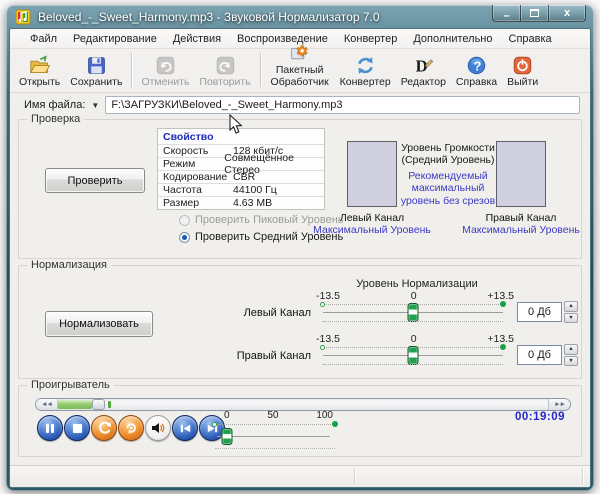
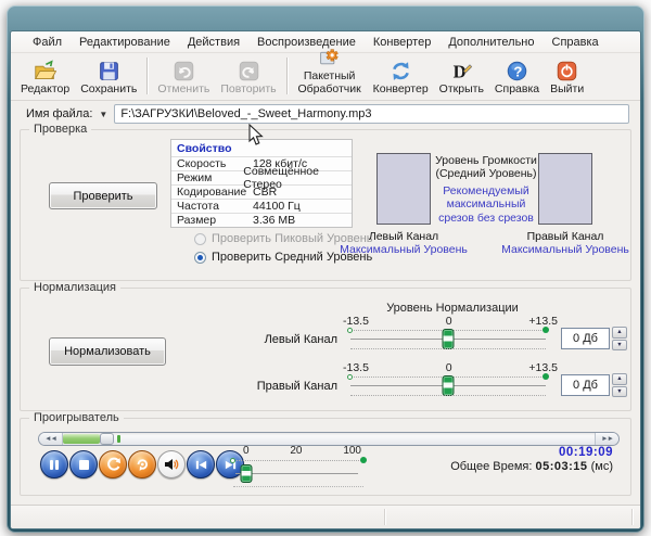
- Beloved_-_Sweet_Harmony.mp3 - Звуковой Нормализатор 7.0
- –
- x
  Файл
  Редактирование
  Действия
  Воспроизведение
  Конвертер
  Дополнительно
  Справка
- Открыть
+ Редактор
  Сохранить
  Отменить
  Повторить
  Пакетный Обработчик
  Конвертер
  D
- Редактор
+ Открыть
  ?
  Справка
  Выйти
  Имя файла:
  ▼
  F:\ЗАГРУЗКИ\Beloved_-_Sweet_Harmony.mp3
  Проверка
  Проверить
  Свойство
  Скорость
  128 кбит/с
  Режим
  Совмещённое Стерео
  Кодирование
  CBR
  Частота
  44100 Гц
  Размер
- 4.63 MB
+ 3.36 MB
  Проверить Пиковый Уровень
  Проверить Средний Уровень
  Уровень Громкости (Средний Уровень)
- Рекомендуемый максимальный уровень без срезов
+ Рекомендуемый максимальный срезов без срезов
  Левый Канал
  Максимальный Уровень
  Правый Канал
  Максимальный Уровень
  Нормализация
  Нормализовать
  Уровень Нормализации
  -13.5
  0
  +13.5
  Левый Канал
  0 Дб
  -13.5
  0
  +13.5
  Правый Канал
  0 Дб
  Проигрыватель
  0
- 50
+ 20
  100
  00:19:09
+ Общее Время: 05:03:15 (мс)
